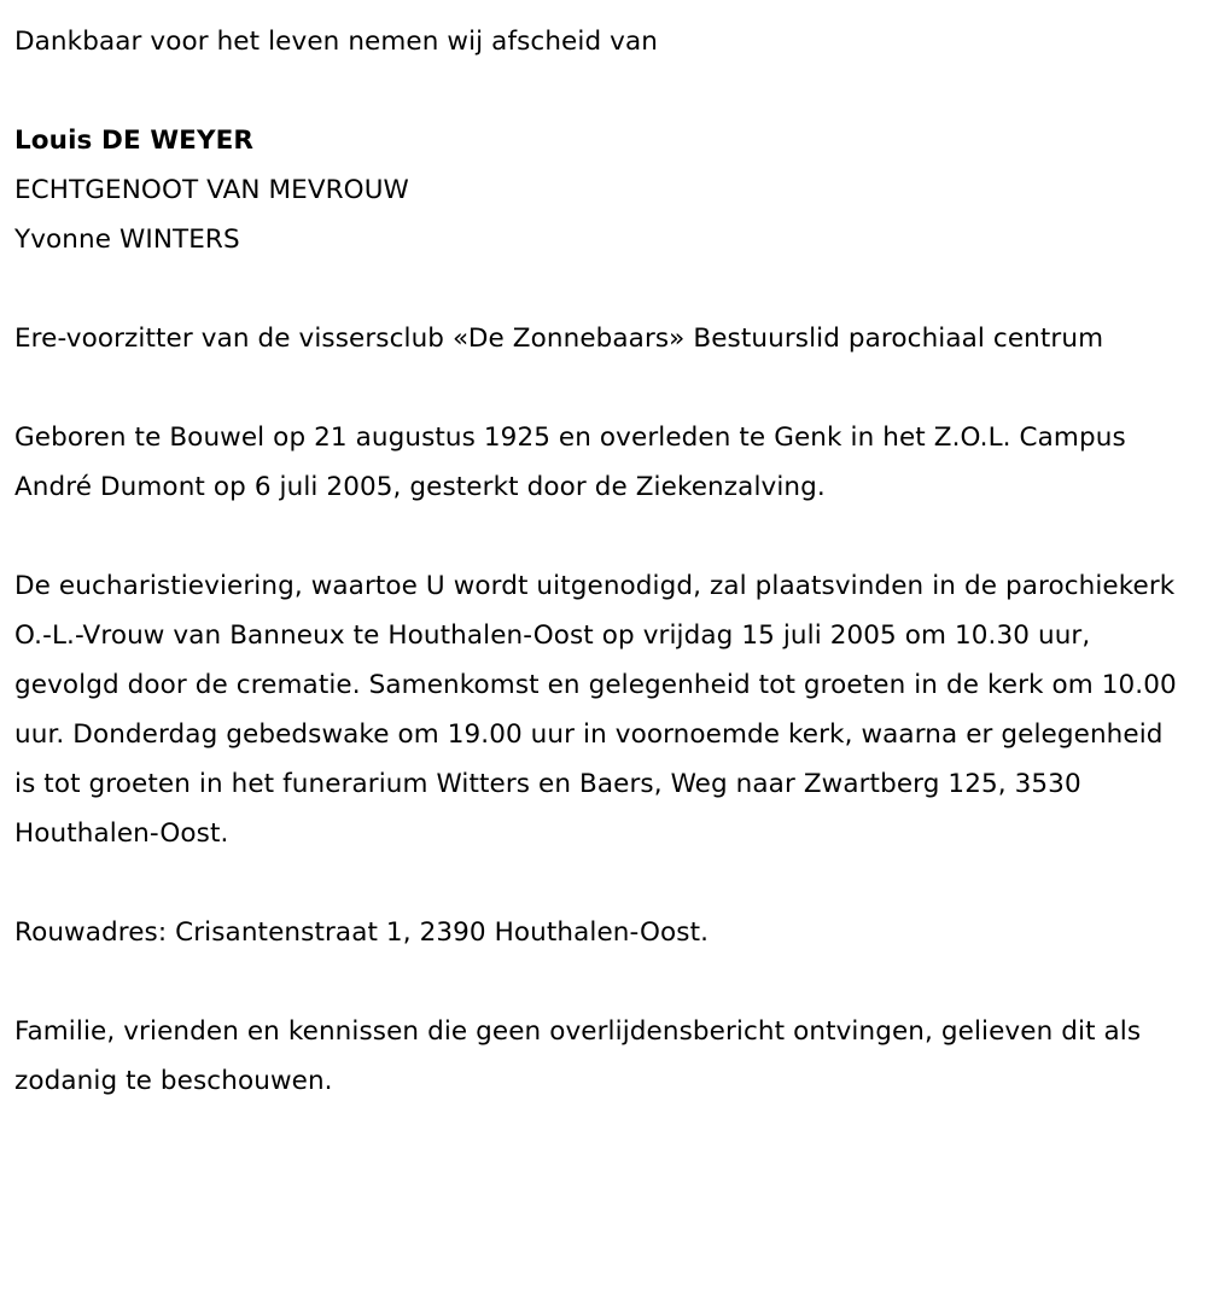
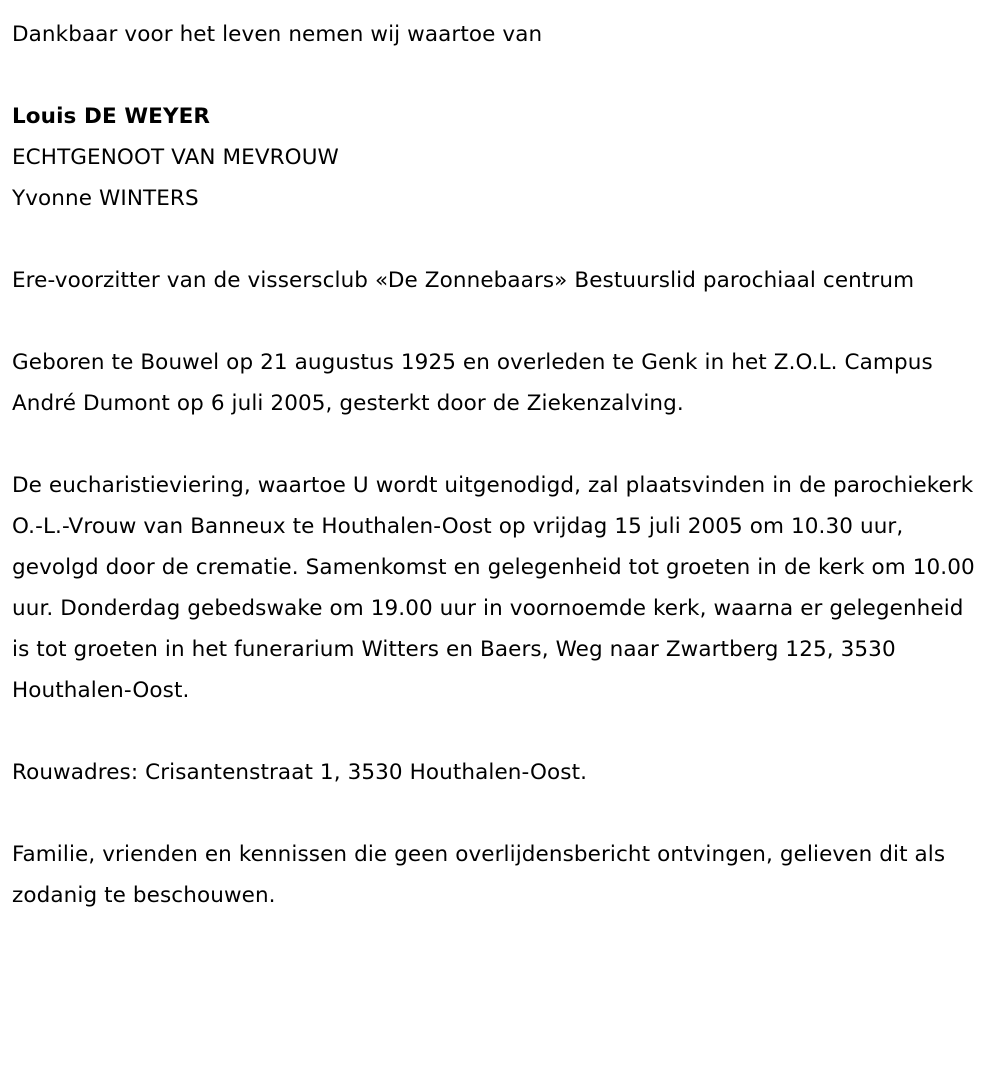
- Dankbaar voor het leven nemen wij afscheid van
+ Dankbaar voor het leven nemen wij waartoe van
  Louis DE WEYER
  ECHTGENOOT VAN MEVROUW
  Yvonne WINTERS
  Ere-voorzitter van de vissersclub «De Zonnebaars» Bestuurslid parochiaal centrum
  Geboren te Bouwel op 21 augustus 1925 en overleden te Genk in het Z.O.L. Campus André Dumont op 6 juli 2005, gesterkt door de Ziekenzalving.
  De eucharistieviering, waartoe U wordt uitgenodigd, zal plaatsvinden in de parochiekerk O.-L.-Vrouw van Banneux te Houthalen-Oost op vrijdag 15 juli 2005 om 10.30 uur, gevolgd door de crematie. Samenkomst en gelegenheid tot groeten in de kerk om 10.00 uur. Donderdag gebedswake om 19.00 uur in voornoemde kerk, waarna er gelegenheid is tot groeten in het funerarium Witters en Baers, Weg naar Zwartberg 125, 3530 Houthalen-Oost.
- Rouwadres: Crisantenstraat 1, 2390 Houthalen-Oost.
+ Rouwadres: Crisantenstraat 1, 3530 Houthalen-Oost.
  Familie, vrienden en kennissen die geen overlijdensbericht ontvingen, gelieven dit als zodanig te beschouwen.
